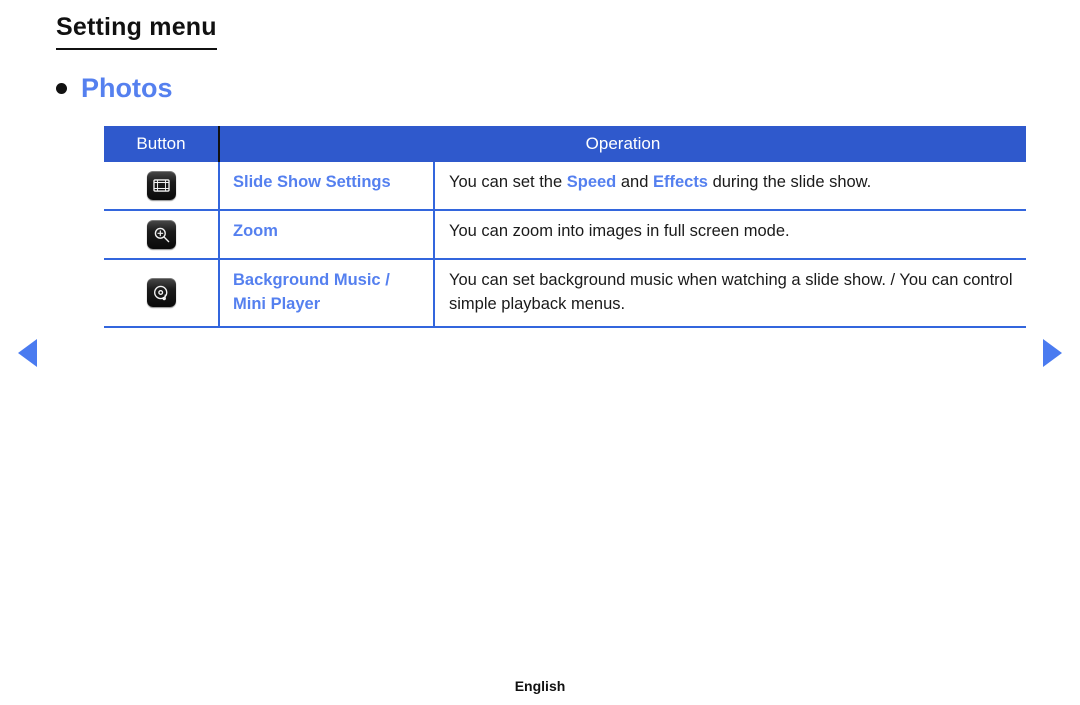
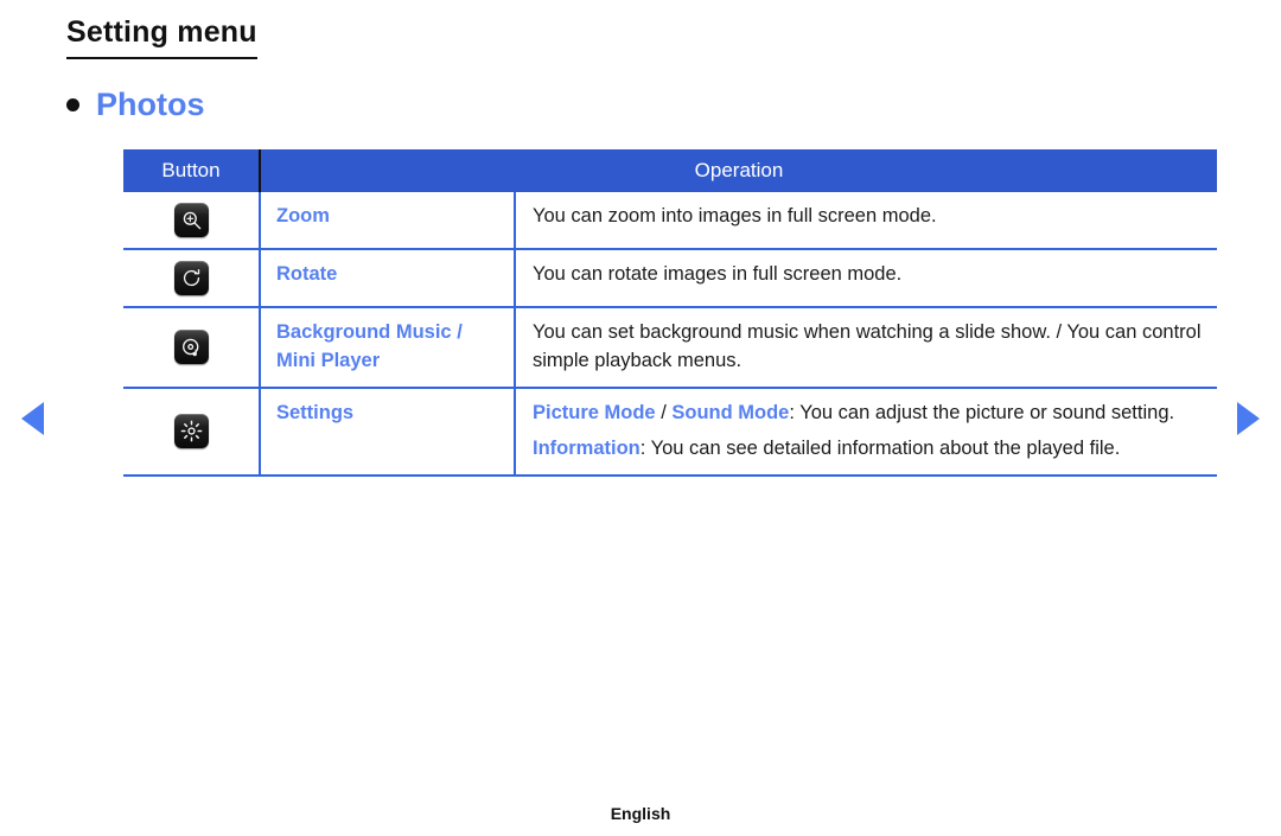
  Setting menu
  Photos
  Button	Operation
- 	Slide Show Settings	You can set the Speed and Effects during the slide show.
  	Zoom	You can zoom into images in full screen mode.
+ 	Rotate	You can rotate images in full screen mode.
  	Background Music / Mini Player	You can set background music when watching a slide show. / You can control simple playback menus.
+ 	Settings	Picture Mode / Sound Mode: You can adjust the picture or sound setting.Information: You can see detailed information about the played file.
  English
